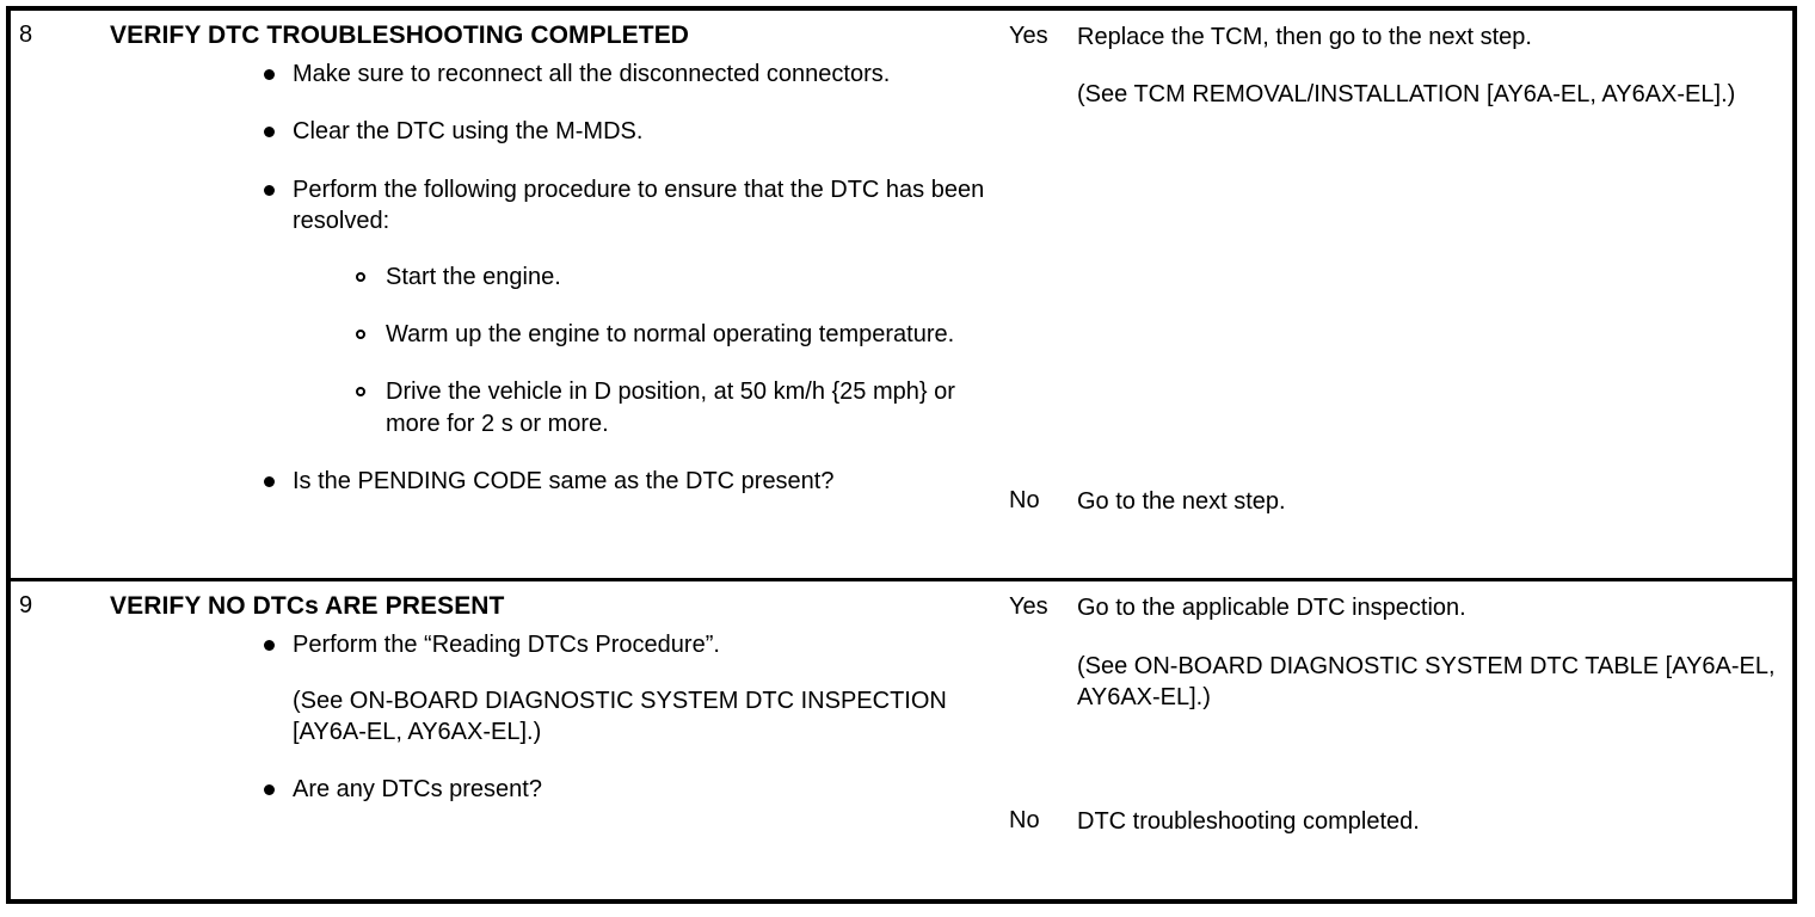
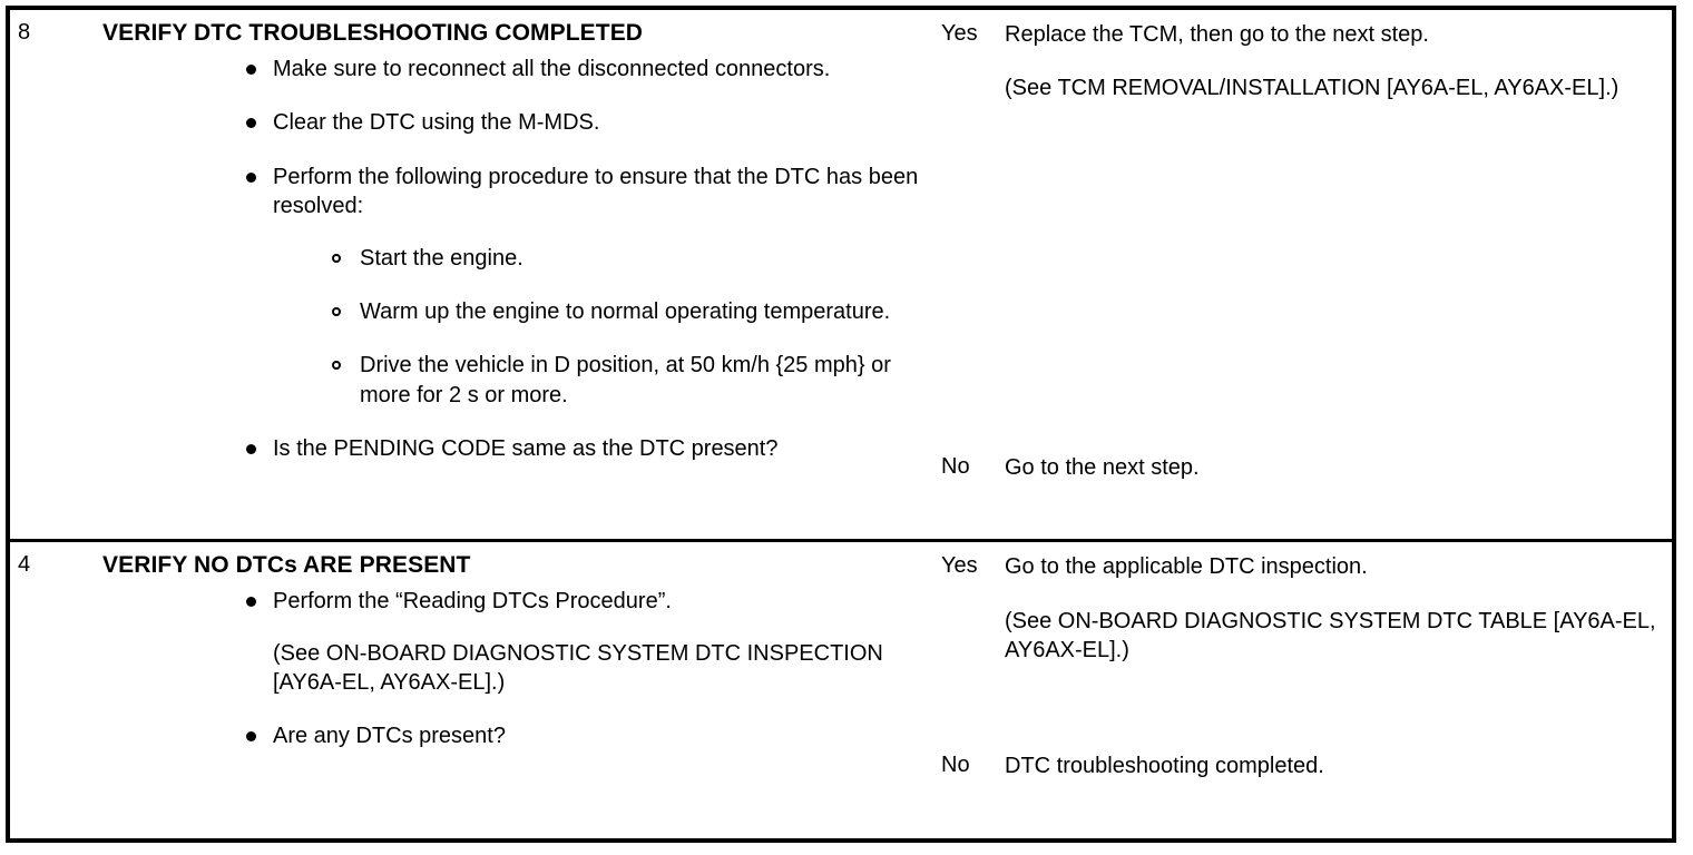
  8	VERIFY DTC TROUBLESHOOTING COMPLETED Make sure to reconnect all the disconnected connectors. Clear the DTC using the M-MDS. Perform the following procedure to ensure that the DTC has been resolved: Start the engine. Warm up the engine to normal operating temperature. Drive the vehicle in D position, at 50 km/h {25 mph} or more for 2 s or more. Is the PENDING CODE same as the DTC present?	Yes	Replace the TCM, then go to the next step. (See TCM REMOVAL/INSTALLATION [AY6A-EL, AY6AX-EL].)
  No	Go to the next step.
- 9	VERIFY NO DTCs ARE PRESENT Perform the “Reading DTCs Procedure”. (See ON-BOARD DIAGNOSTIC SYSTEM DTC INSPECTION [AY6A-EL, AY6AX-EL].) Are any DTCs present?	Yes	Go to the applicable DTC inspection. (See ON-BOARD DIAGNOSTIC SYSTEM DTC TABLE [AY6A-EL, AY6AX-EL].)
+ 4	VERIFY NO DTCs ARE PRESENT Perform the “Reading DTCs Procedure”. (See ON-BOARD DIAGNOSTIC SYSTEM DTC INSPECTION [AY6A-EL, AY6AX-EL].) Are any DTCs present?	Yes	Go to the applicable DTC inspection. (See ON-BOARD DIAGNOSTIC SYSTEM DTC TABLE [AY6A-EL, AY6AX-EL].)
  No	DTC troubleshooting completed.
